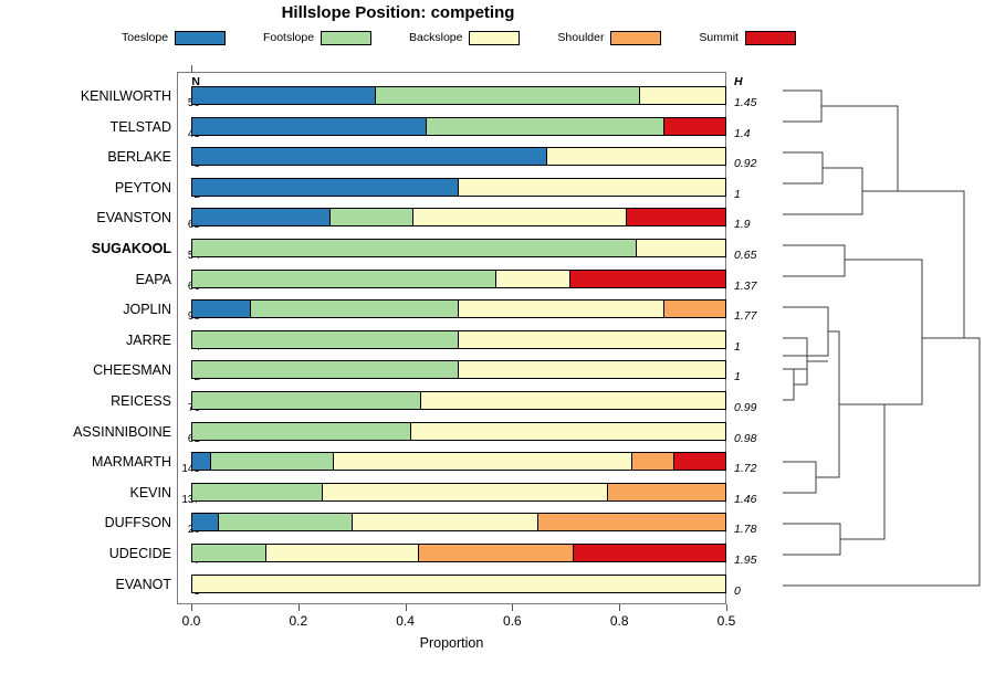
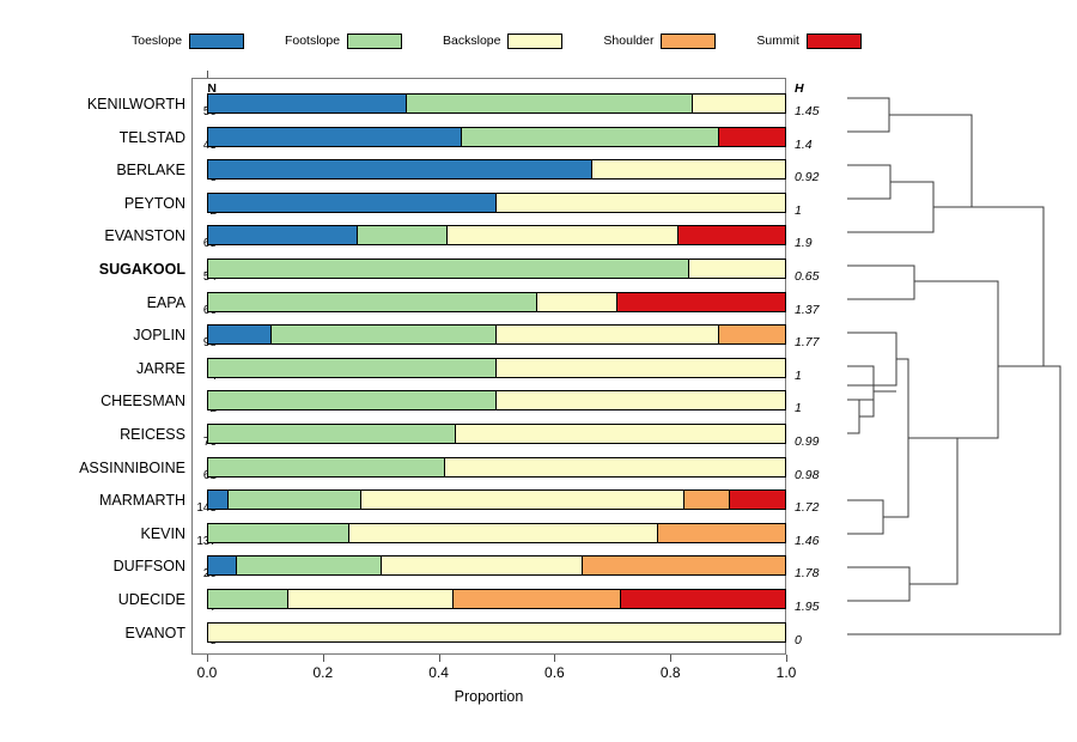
- Hillslope Position: competing
  Toeslope
  Footslope
  Backslope
  Shoulder
  Summit
  KENILWORTH
  TELSTAD
  BERLAKE
  PEYTON
  EVANSTON
  SUGAKOOL
  EAPA
  JOPLIN
  JARRE
  CHEESMAN
  REICESS
  ASSINNIBOINE
  MARMARTH
  KEVIN
  DUFFSON
  UDECIDE
  EVANOT
  N
  H
  1.45
  1.4
  0.92
  1
  1.9
  0.65
  1.37
  1.77
  1
  1
  0.99
  0.98
  1.72
  1.46
  1.78
  1.95
  0
  0.0
  0.2
  0.4
  0.6
  0.8
- 0.5
+ 1.0
  Proportion
